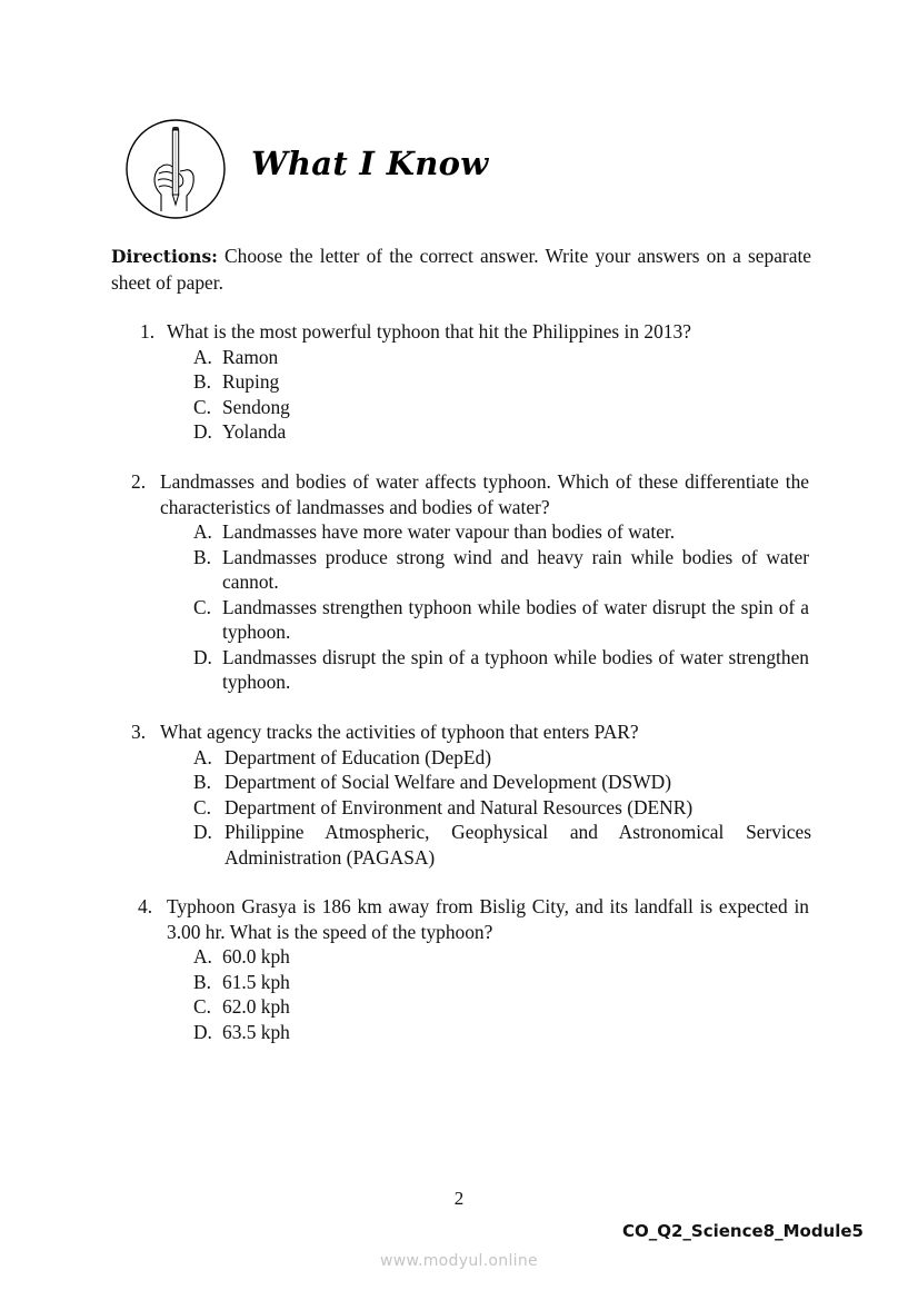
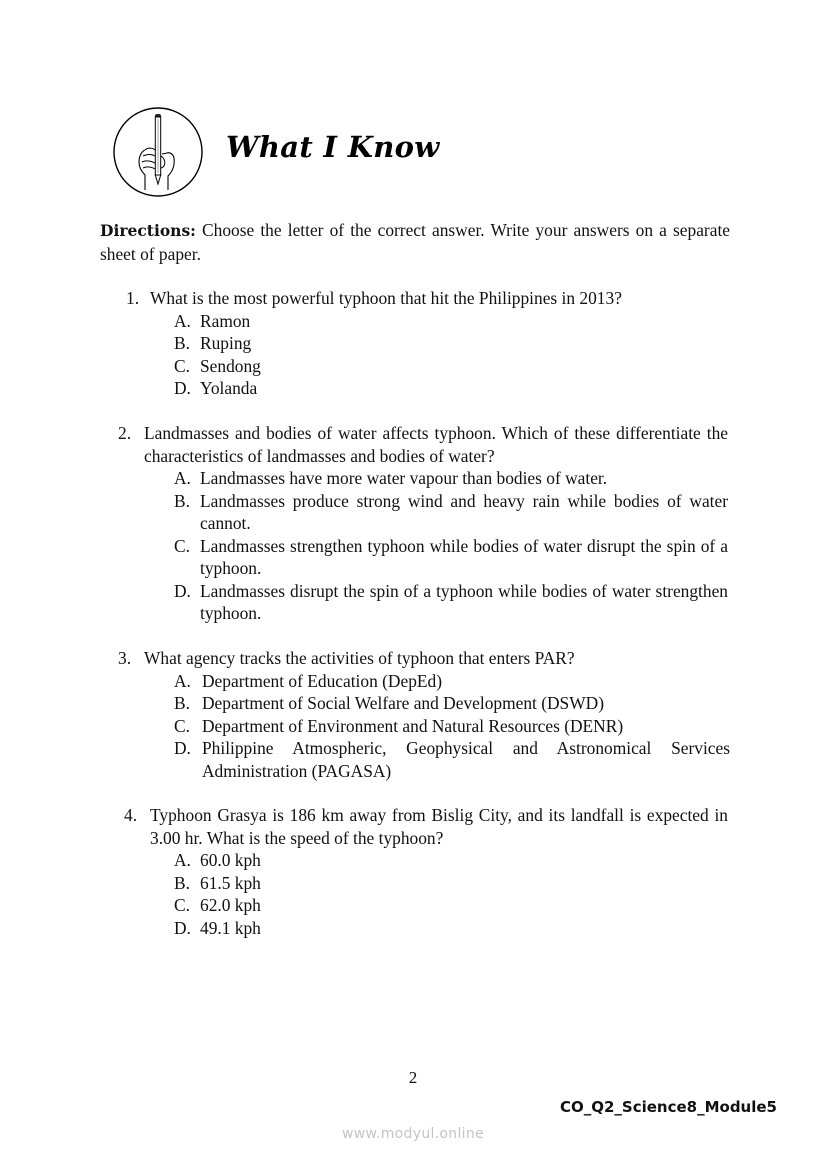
  What I Know
  Directions: Choose the letter of the correct answer. Write your answers on a separate sheet of paper.
  1.
  What is the most powerful typhoon that hit the Philippines in 2013?
  A.
  Ramon
  B.
  Ruping
  C.
  Sendong
  D.
  Yolanda
  2.
  Landmasses and bodies of water affects typhoon. Which of these differentiate the characteristics of landmasses and bodies of water?
  A.
  Landmasses have more water vapour than bodies of water.
  B.
  Landmasses produce strong wind and heavy rain while bodies of water cannot.
  C.
  Landmasses strengthen typhoon while bodies of water disrupt the spin of a typhoon.
  D.
  Landmasses disrupt the spin of a typhoon while bodies of water strengthen typhoon.
  3.
  What agency tracks the activities of typhoon that enters PAR?
  A.
  Department of Education (DepEd)
  B.
  Department of Social Welfare and Development (DSWD)
  C.
  Department of Environment and Natural Resources (DENR)
  D.
  Philippine Atmospheric, Geophysical and Astronomical Services Administration (PAGASA)
  4.
  Typhoon Grasya is 186 km away from Bislig City, and its landfall is expected in 3.00 hr. What is the speed of the typhoon?
  A.
  60.0 kph
  B.
  61.5 kph
  C.
  62.0 kph
  D.
- 63.5 kph
+ 49.1 kph
  2
  CO_Q2_Science8_Module5
  www.modyul.online
